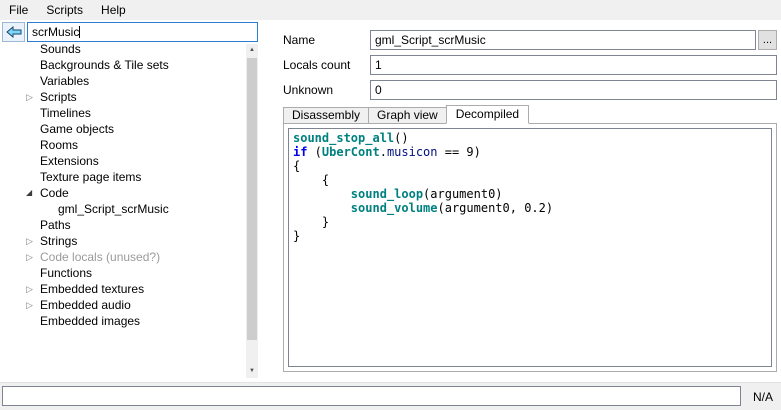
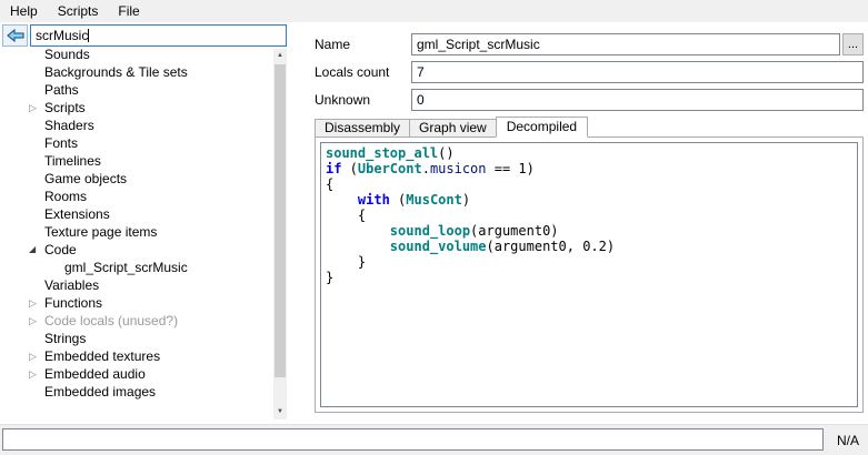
- File
+ Help
  Scripts
- Help
+ File
  scrMusic
  Sounds
  Backgrounds & Tile sets
- Variables
+ Paths
  ▷
  Scripts
+ Shaders
+ Fonts
  Timelines
  Game objects
  Rooms
  Extensions
  Texture page items
  ◢
  Code
  gml_Script_scrMusic
- Paths
+ Variables
  ▷
- Strings
+ Functions
  ▷
  Code locals (unused?)
- Functions
+ Strings
  ▷
  Embedded textures
  ▷
  Embedded audio
  Embedded images
  Name
  gml_Script_scrMusic
  ...
  Locals count
- 1
+ 7
  Unknown
  0
  Disassembly
  Graph view
  Decompiled
  sound_stop_all()
- if (UberCont.musicon == 9)
+ if (UberCont.musicon == 1)
  {
+ with (MusCont)
  {
  sound_loop(argument0)
  sound_volume(argument0, 0.2)
  }
  }
  N/A
